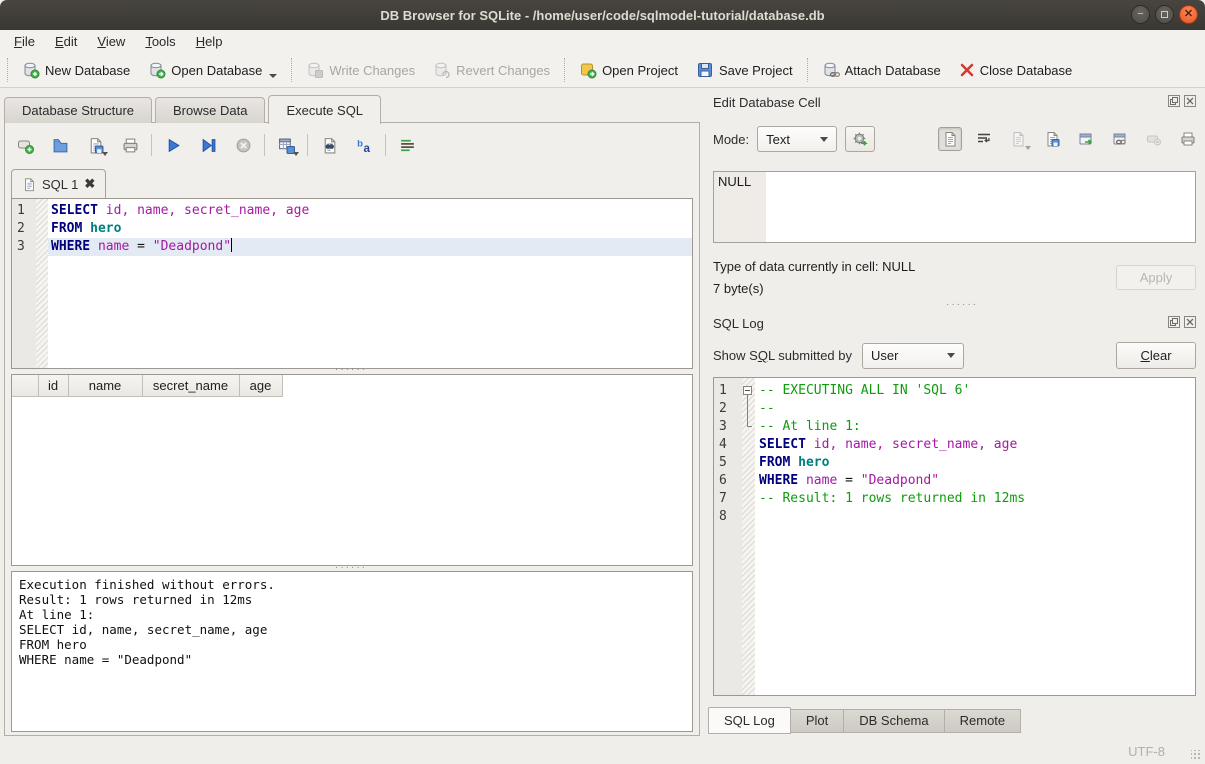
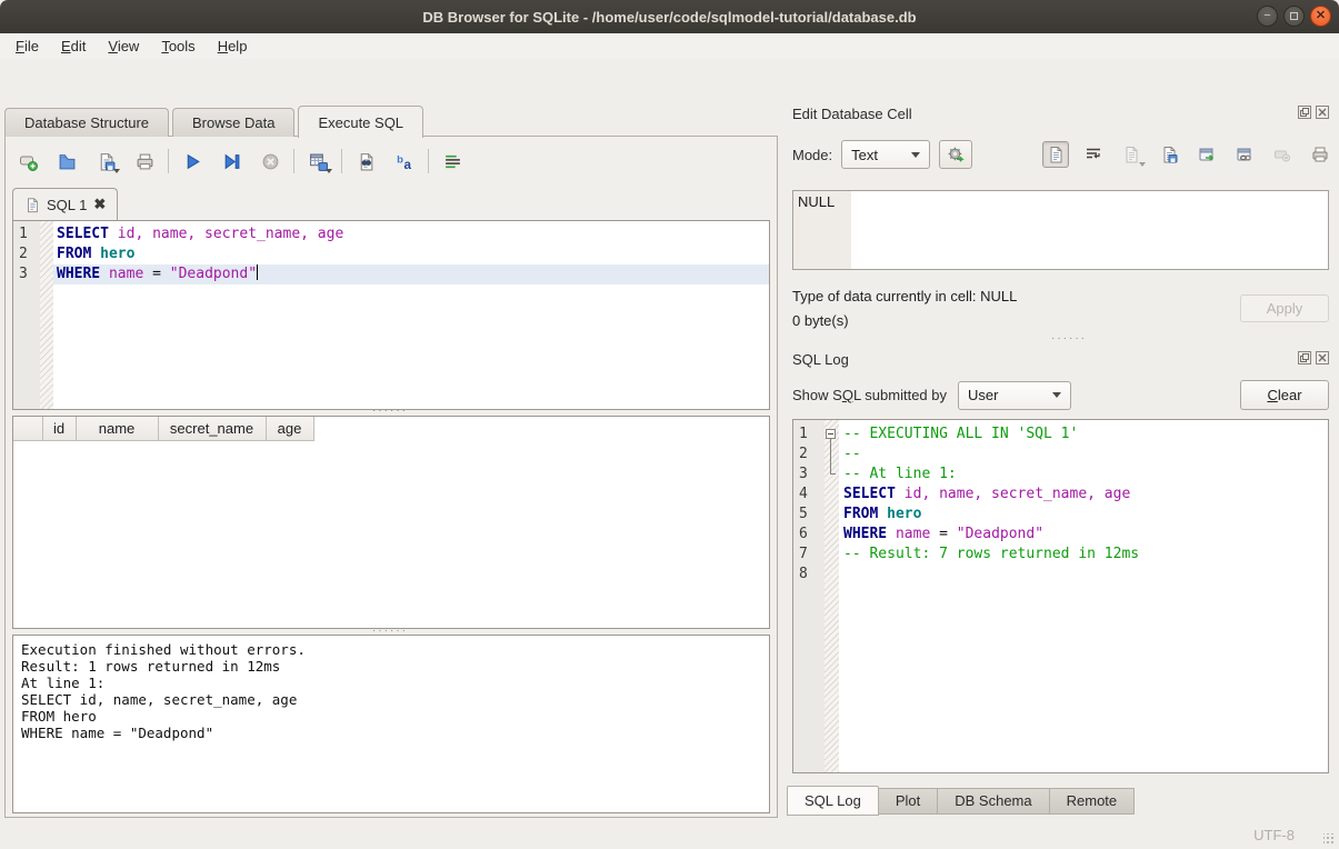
  DB Browser for SQLite - /home/user/code/sqlmodel-tutorial/database.db
  −
  ✕
  File
  Edit
  View
  Tools
  Help
- New Database
- Open Database
- Write Changes
- Revert Changes
- Open Project
- Save Project
- Attach Database
- Close Database
  Database Structure
  Browse Data
  Execute SQL
  b
  a
  SQL 1
  ✖
  1
  SELECT id, name, secret_name, age
  2
  FROM hero
  3
  WHERE name = "Deadpond"
  ······
  	id	name	secret_name	age
  ······
  Execution finished without errors.
  Result: 1 rows returned in 12ms
  At line 1:
  SELECT id, name, secret_name, age
  FROM hero
  WHERE name = "Deadpond"
  Edit Database Cell
  Mode:
  Text
  NULL
  Type of data currently in cell: NULL
- 7 byte(s)
+ 0 byte(s)
  Apply
  ······
  SQL Log
  Show SQL submitted by
  User
  Clear
  1
- -- EXECUTING ALL IN 'SQL 6'
+ -- EXECUTING ALL IN 'SQL 1'
  2
  --
  3
  -- At line 1:
  4
  SELECT id, name, secret_name, age
  5
  FROM hero
  6
  WHERE name = "Deadpond"
  7
- -- Result: 1 rows returned in 12ms
+ -- Result: 7 rows returned in 12ms
  8
  SQL Log
  Plot
  DB Schema
  Remote
  UTF-8
